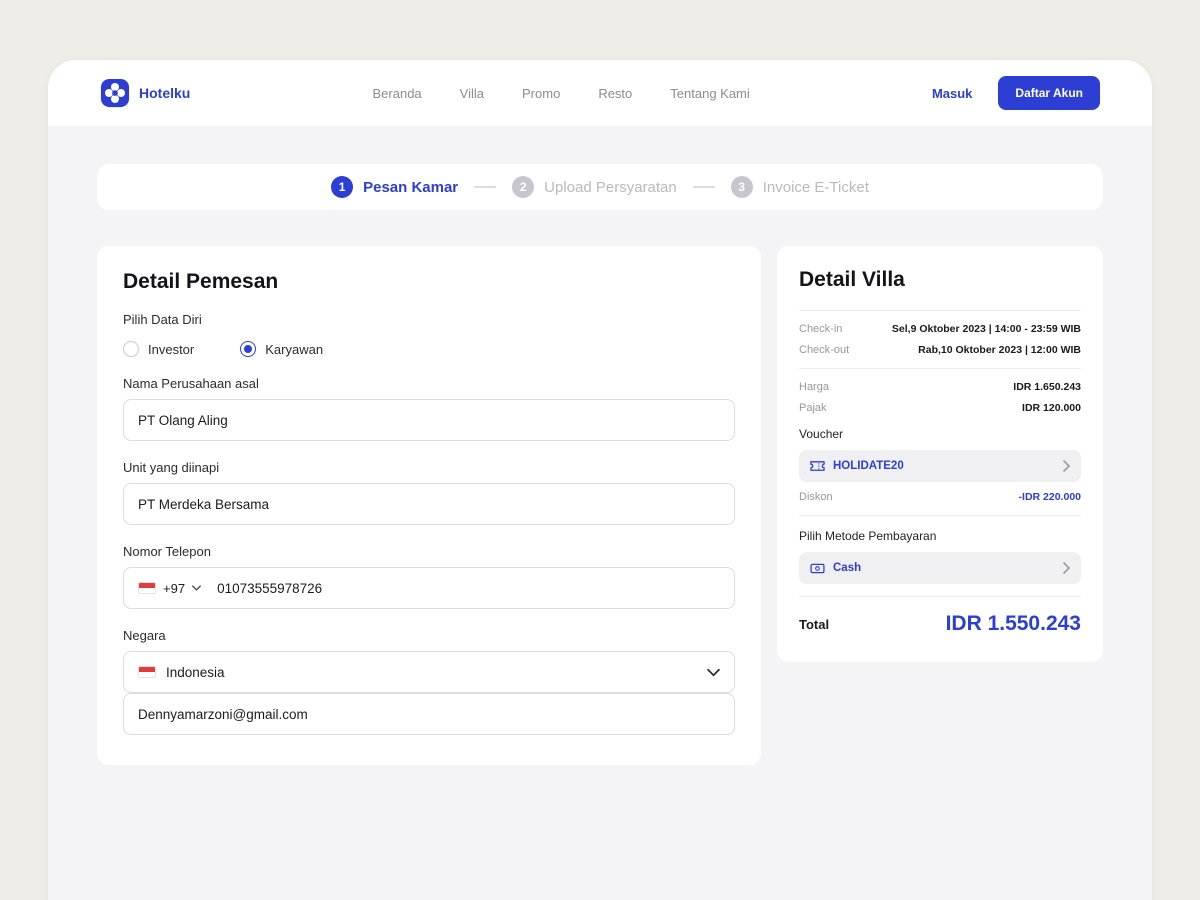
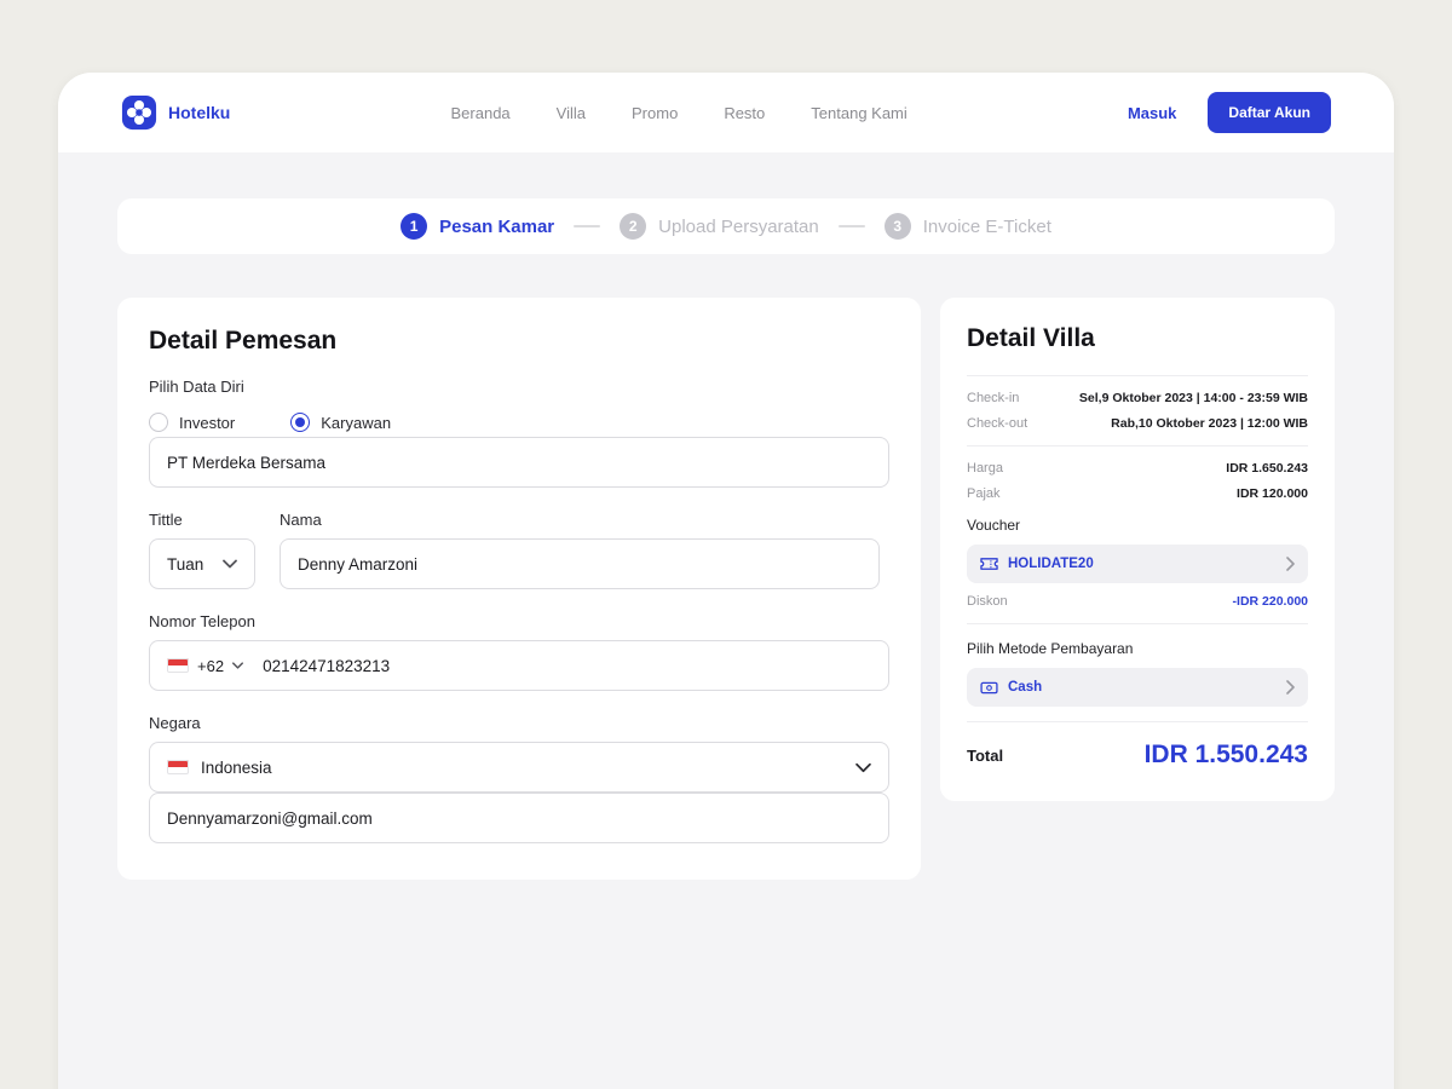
  Hotelku
  Beranda
  Villa
  Promo
  Resto
  Tentang Kami
  Masuk
  Daftar Akun
  1
  Pesan Kamar
  2
  Upload Persyaratan
  3
  Invoice E-Ticket
  Detail Pemesan
  Pilih Data Diri
  Investor
  Karyawan
- Nama Perusahaan asal
- PT Olang Aling
- Unit yang diinapi
  PT Merdeka Bersama
+ Tittle
+ Tuan
+ Nama
+ Denny Amarzoni
  Nomor Telepon
- +97
+ +62
- 01073555978726
+ 02142471823213
  Negara
  Indonesia
  Dennyamarzoni@gmail.com
  Detail Villa
  Check-in
  Sel,9 Oktober 2023 | 14:00 - 23:59 WIB
  Check-out
  Rab,10 Oktober 2023 | 12:00 WIB
  Harga
  IDR 1.650.243
  Pajak
  IDR 120.000
  Voucher
  HOLIDATE20
  Diskon
  -IDR 220.000
  Pilih Metode Pembayaran
  Cash
  Total
  IDR 1.550.243
